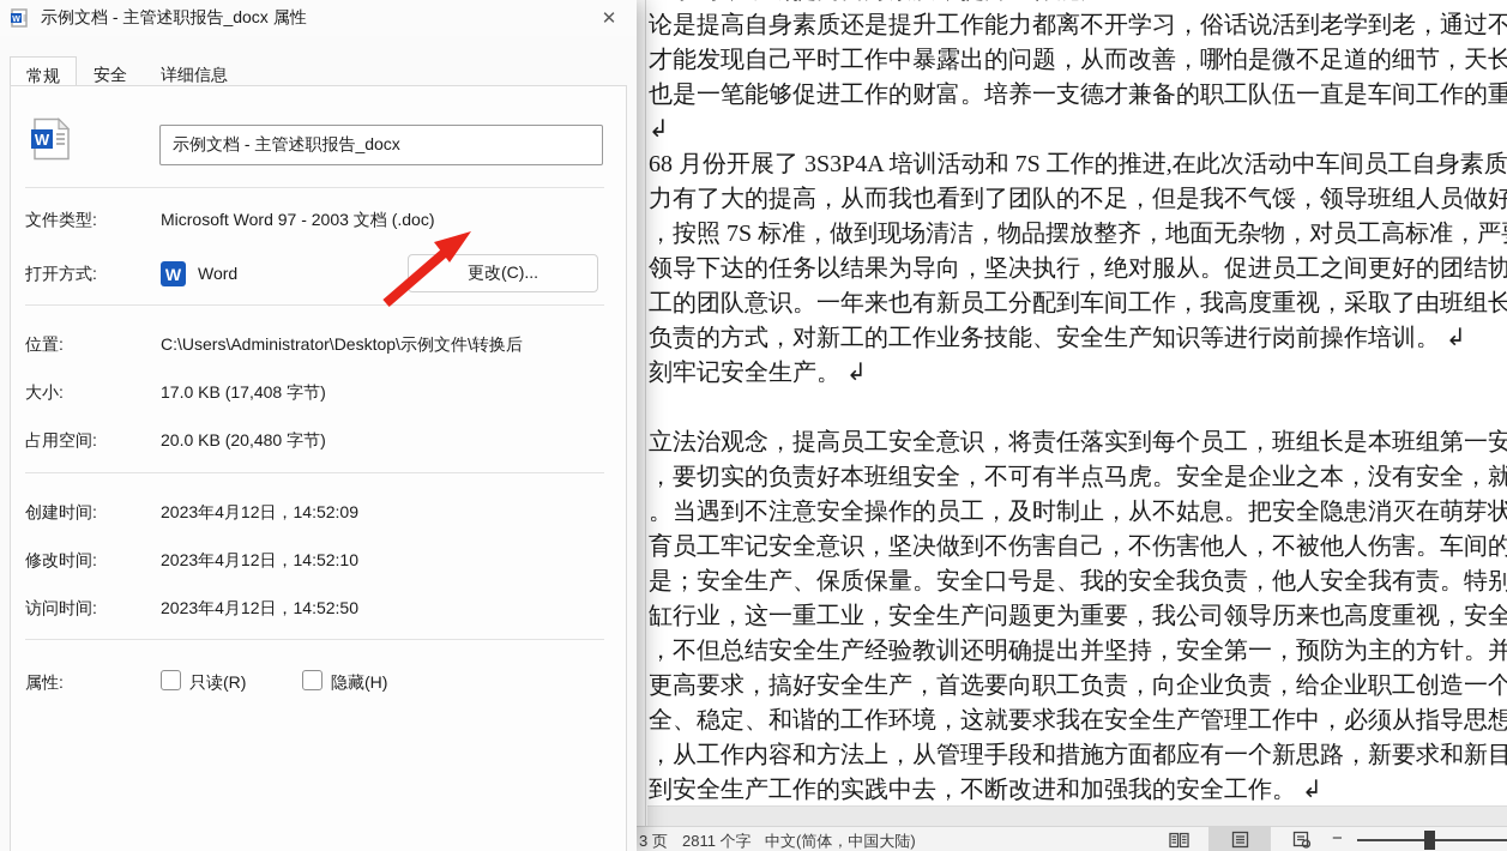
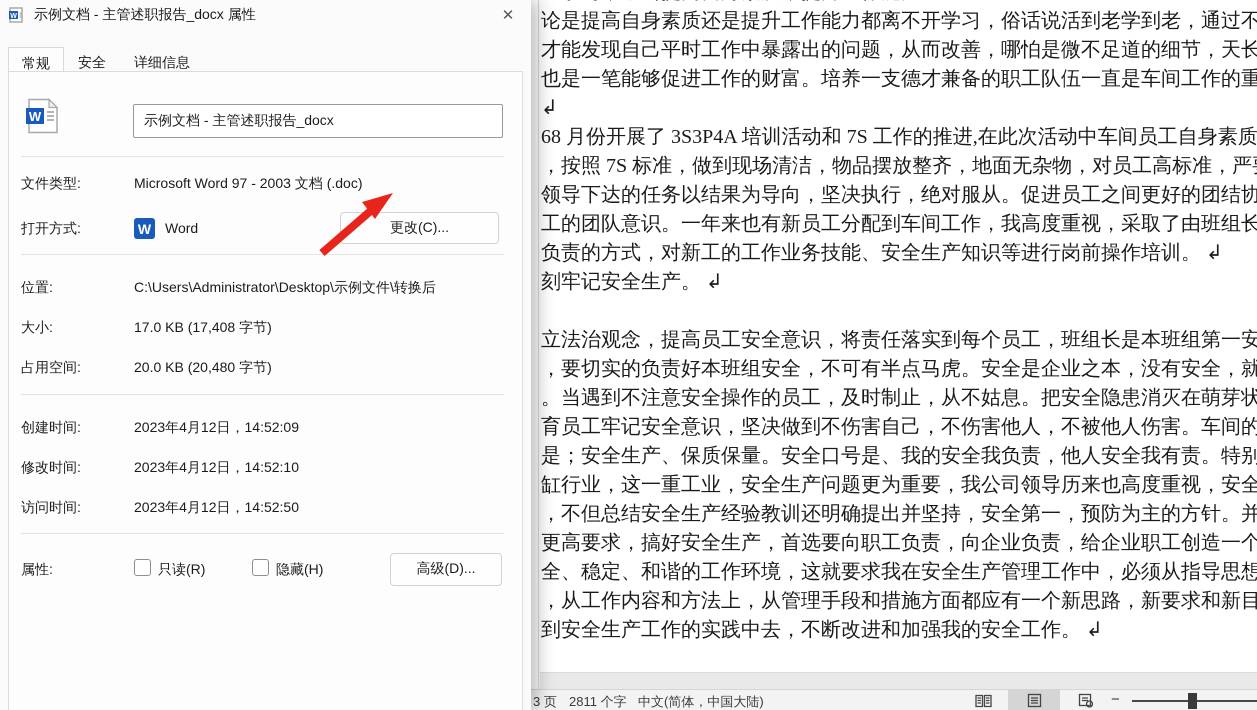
  论是提高自身素质还是提升工作能力都离不开学习，俗话说活到老学到老，通过不
  才能发现自己平时工作中暴露出的问题，从而改善，哪怕是微不足道的细节，天长
  也是一笔能够促进工作的财富。培养一支德才兼备的职工队伍一直是车间工作的重
  ↲
  68 月份开展了 3S3P4A 培训活动和 7S 工作的推进,在此次活动中车间员工自身素质
- 力有了大的提高，从而我也看到了团队的不足，但是我不气馁，领导班组人员做好
  ，按照 7S 标准，做到现场清洁，物品摆放整齐，地面无杂物，对员工高标准，严
  领导下达的任务以结果为导向，坚决执行，绝对服从。促进员工之间更好的团结协
  工的团队意识。一年来也有新员工分配到车间工作，我高度重视，采取了由班组长
  负责的方式，对新工的工作业务技能、安全生产知识等进行岗前操作培训。 ↲
  刻牢记安全生产。 ↲
  立法治观念，提高员工安全意识，将责任落实到每个员工，班组长是本班组第一安
  ，要切实的负责好本班组安全，不可有半点马虎。安全是企业之本，没有安全，就
  。当遇到不注意安全操作的员工，及时制止，从不姑息。把安全隐患消灭在萌芽状
  育员工牢记安全意识，坚决做到不伤害自己，不伤害他人，不被他人伤害。车间的
  是；安全生产、保质保量。安全口号是、我的安全我负责，他人安全我有责。特别
  缸行业，这一重工业，安全生产问题更为重要，我公司领导历来也高度重视，安全
  ，不但总结安全生产经验教训还明确提出并坚持，安全第一，预防为主的方针。并
  更高要求，搞好安全生产，首选要向职工负责，向企业负责，给企业职工创造一个
  全、稳定、和谐的工作环境，这就要求我在安全生产管理工作中，必须从指导思想
  ，从工作内容和方法上，从管理手段和措施方面都应有一个新思路，新要求和新目
  到安全生产工作的实践中去，不断改进和加强我的安全工作。 ↲
  3 页
  2811 个字
  中文(简体，中国大陆)
  −
  示例文档 - 主管述职报告_docx 属性
  ✕
  常规
  安全
  详细信息
  W
  示例文档 - 主管述职报告_docx
  文件类型:
  Microsoft Word 97 - 2003 文档 (.doc)
  打开方式:
  W
  Word
  更改(C)...
  位置:
  C:\Users\Administrator\Desktop\示例文件\转换后
  大小:
  17.0 KB (17,408 字节)
  占用空间:
  20.0 KB (20,480 字节)
  创建时间:
  2023年4月12日，14:52:09
  修改时间:
  2023年4月12日，14:52:10
  访问时间:
  2023年4月12日，14:52:50
  属性:
  只读(R)
  隐藏(H)
+ 高级(D)...
